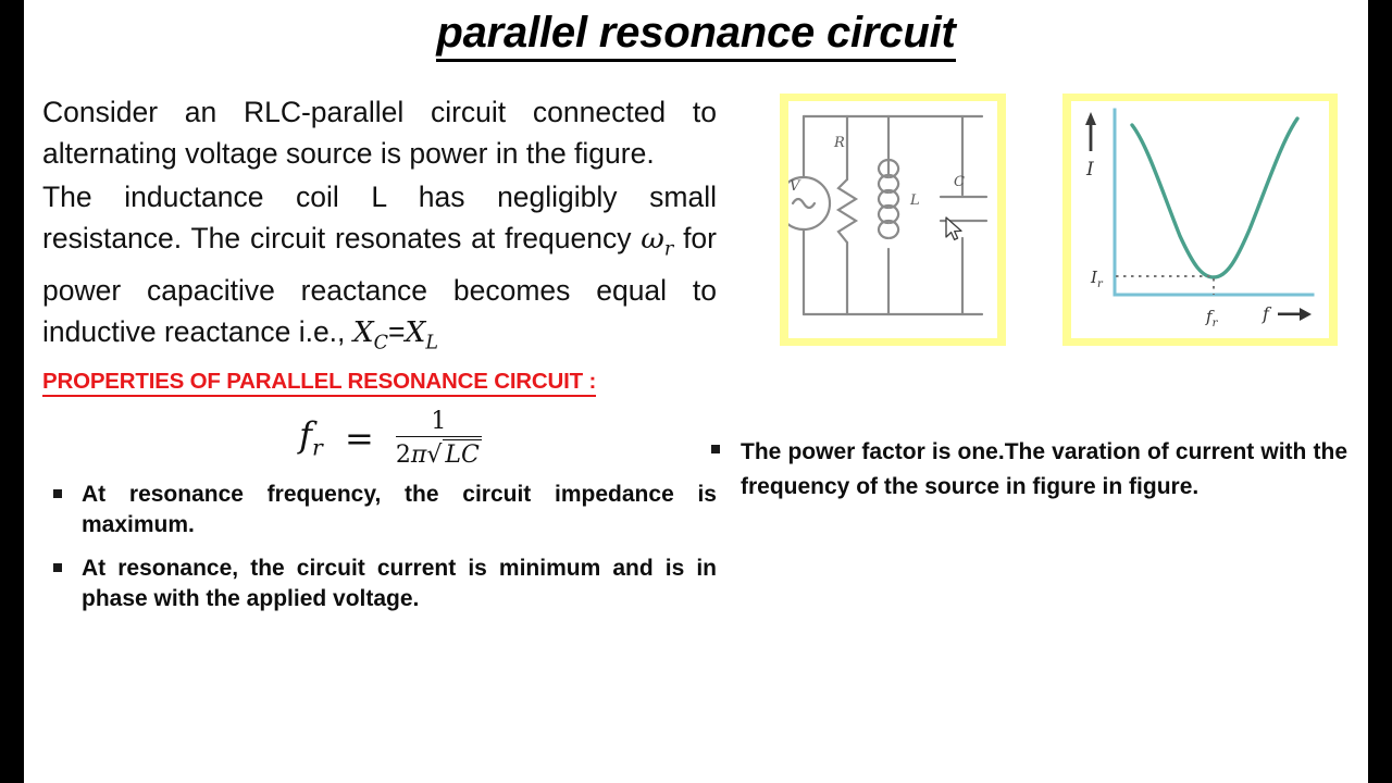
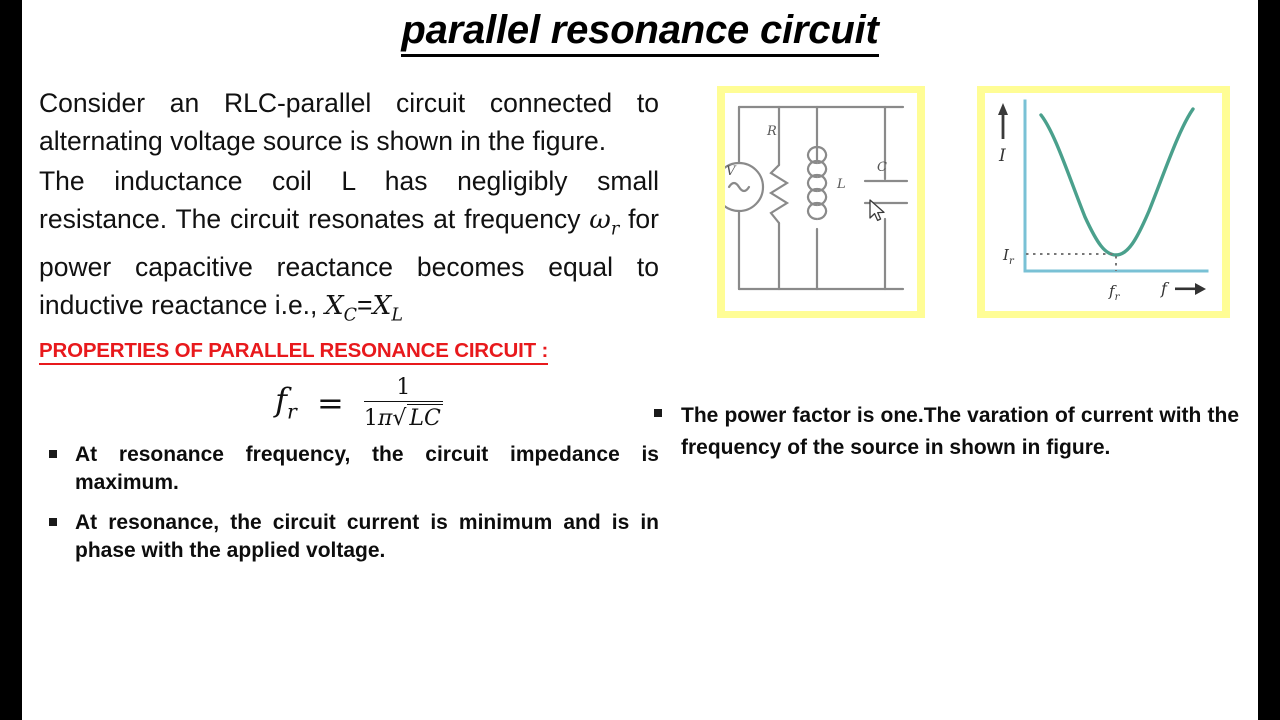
  parallel resonance circuit
- Consider an RLC-parallel circuit connected to alternating voltage source is power in the figure.
+ Consider an RLC-parallel circuit connected to alternating voltage source is shown in the figure.
  The inductance coil L has negligibly small resistance. The circuit resonates at frequency ωr for power capacitive reactance becomes equal to inductive reactance i.e., XC=XL
  PROPERTIES OF PARALLEL RESONANCE CIRCUIT :
  fr =
  1
- 2π√LC
+ 1π√LC
  At resonance frequency, the circuit impedance is maximum.
  At resonance, the circuit current is minimum and is in phase with the applied voltage.
- The power factor is one.The varation of current with the frequency of the source in figure in figure.
+ The power factor is one.The varation of current with the frequency of the source in shown in figure.
  V
  R
  L
  C
  I
  Ir
  fr
  f
